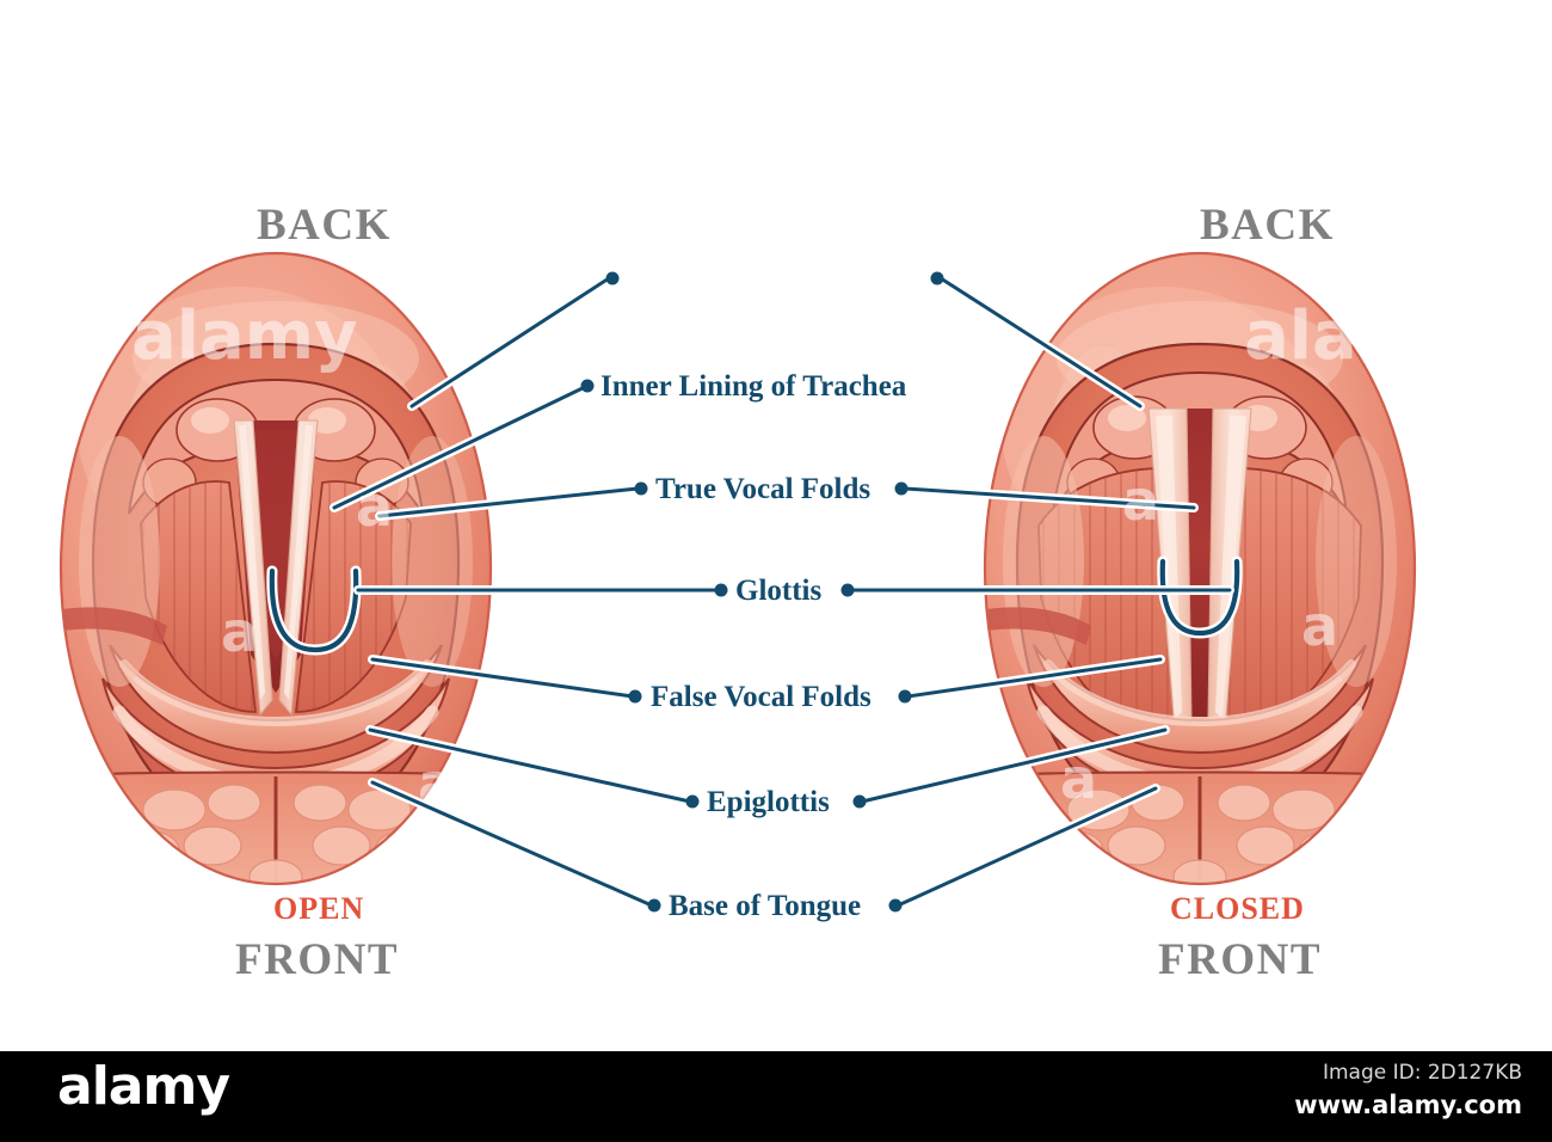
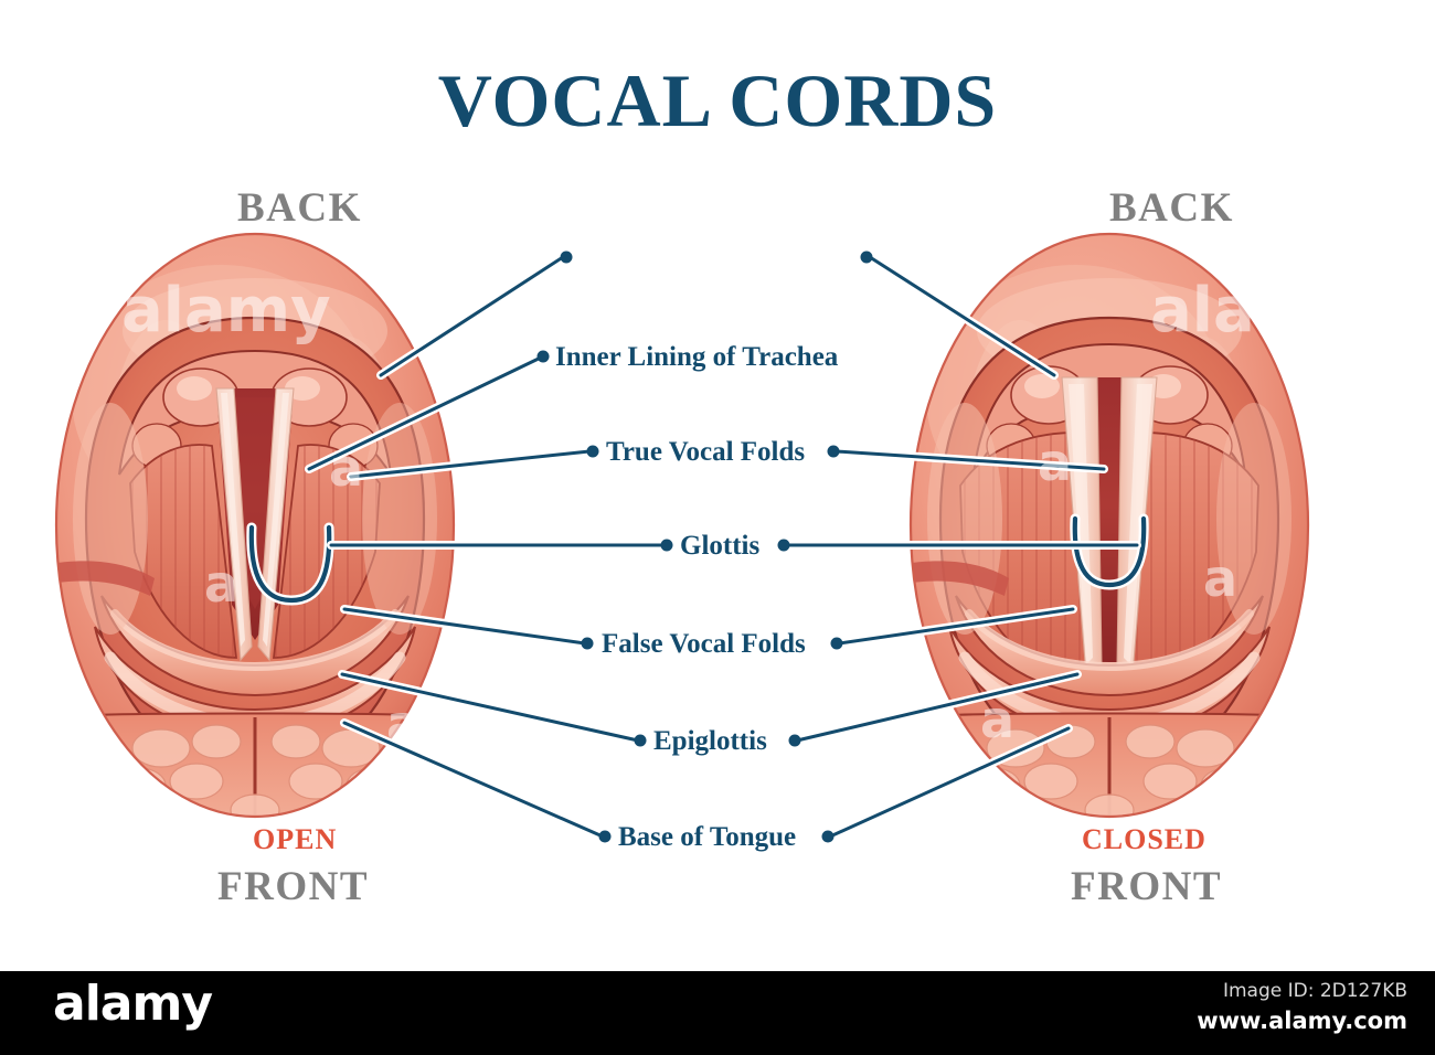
  alamy
  a
  a
  a
  alamy
  a
  a
  a
  alam
+ VOCAL CORDS
  BACK
  FRONT
  OPEN
  BACK
  FRONT
  CLOSED
  Inner Lining of Trachea
  True Vocal Folds
  Glottis
  False Vocal Folds
  Epiglottis
  Base of Tongue
  alamy
  Image ID: 2D127KB
  www.alamy.com
